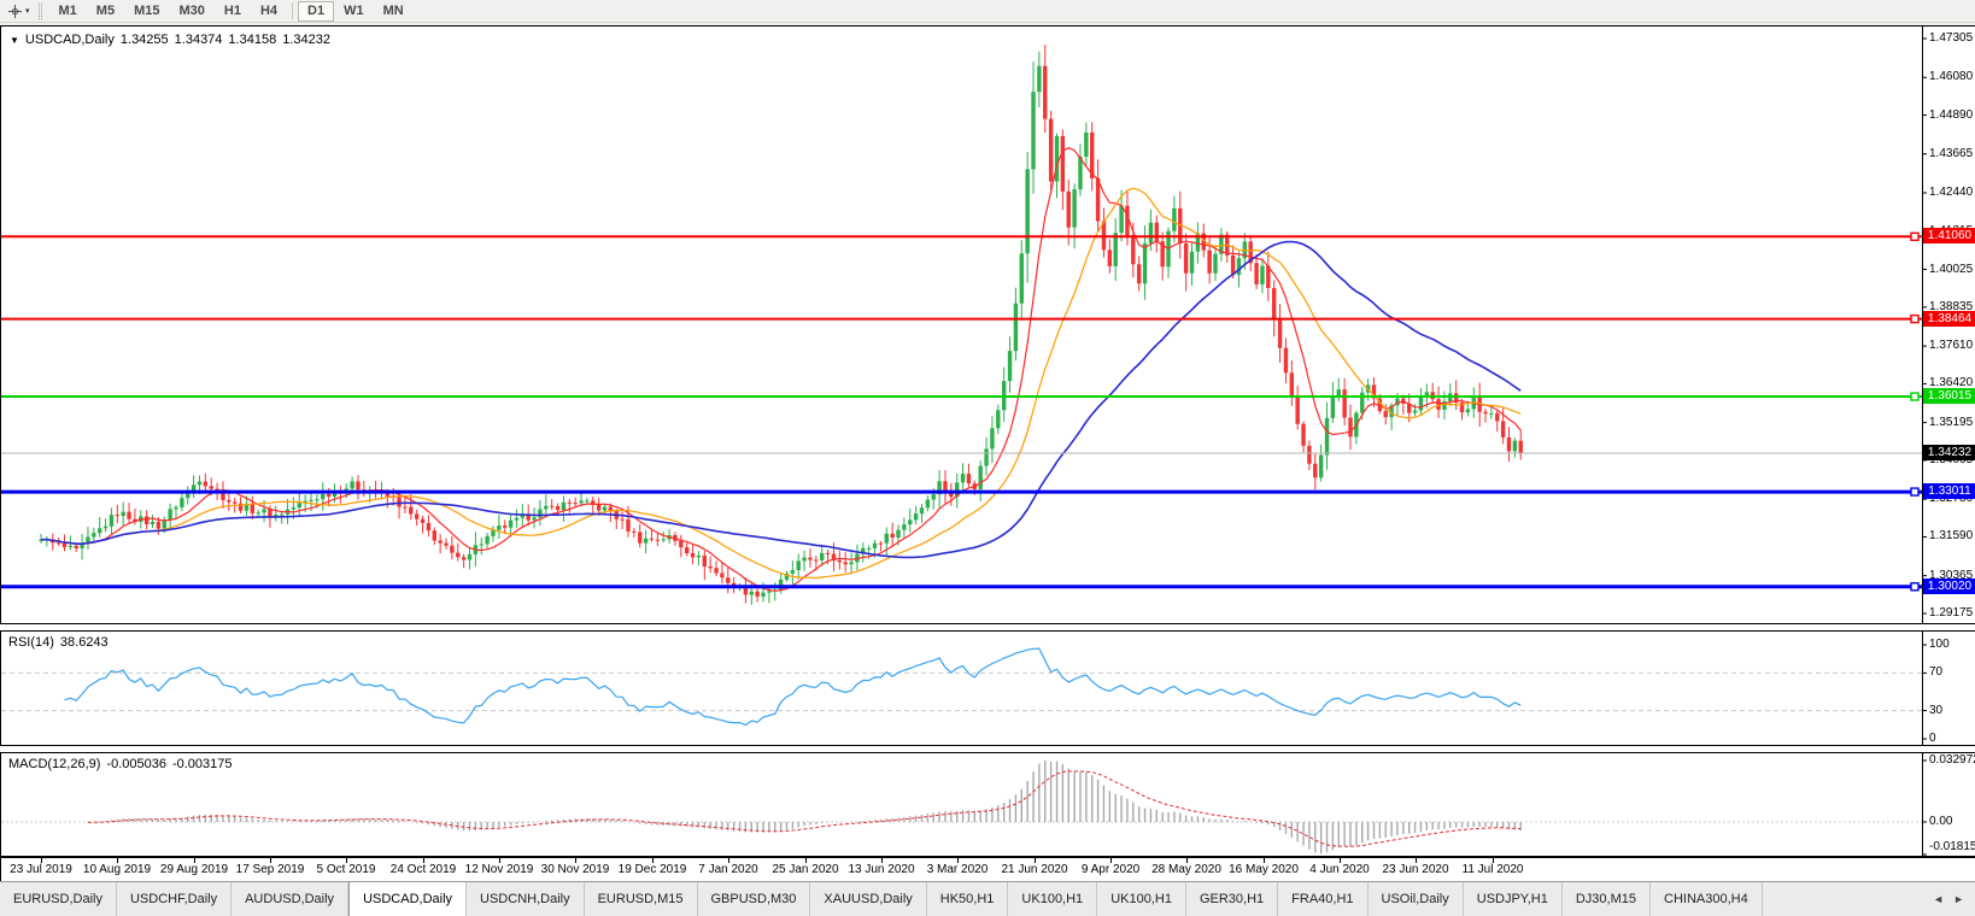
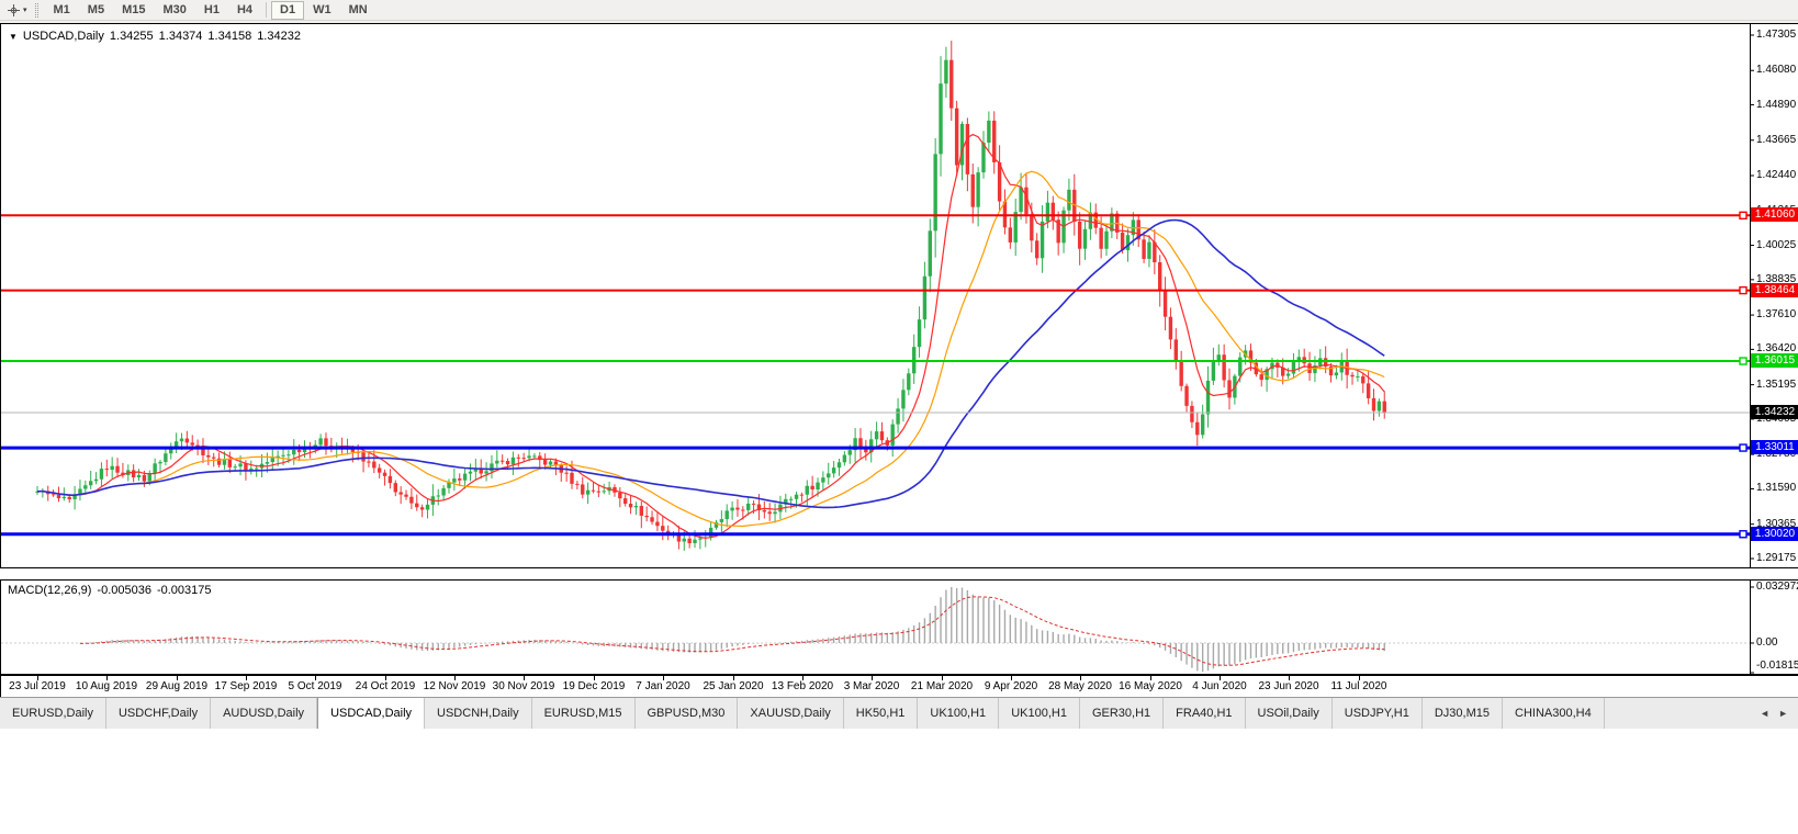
  M1
  M5
  M15
  M30
  H1
  H4
  D1
  W1
  MN
  ▼
  USDCAD,Daily
  1.34255
  1.34374
  1.34158
  1.34232
  1.47305
  1.46080
  1.44890
  1.43665
  1.42440
  1.40025
  1.38835
  1.37610
  1.36420
  1.35195
  1.31590
  1.30365
  1.29175
  1.41060
  1.38464
  1.36015
  1.33011
  1.30020
  1.34232
- RSI(14)
- 38.6243
- 100
- 70
- 30
- 0
  MACD(12,26,9)
  -0.005036
  -0.003175
  0.03297
  0.00
  -0.01815
  23 Jul 2019
  10 Aug 2019
  29 Aug 2019
  17 Sep 2019
  5 Oct 2019
  24 Oct 2019
  12 Nov 2019
  30 Nov 2019
  19 Dec 2019
  7 Jan 2020
  25 Jan 2020
- 13 Jun 2020
+ 13 Feb 2020
  3 Mar 2020
- 21 Jun 2020
+ 21 Mar 2020
  9 Apr 2020
  28 May 2020
  16 May 2020
  4 Jun 2020
  23 Jun 2020
  11 Jul 2020
  EURUSD,Daily
  USDCHF,Daily
  AUDUSD,Daily
  USDCAD,Daily
  USDCNH,Daily
  EURUSD,M15
  GBPUSD,M30
  XAUUSD,Daily
  HK50,H1
  UK100,H1
  UK100,H1
  GER30,H1
  FRA40,H1
  USOil,Daily
  USDJPY,H1
  DJ30,M15
  CHINA300,H4
  ◄
  ►
